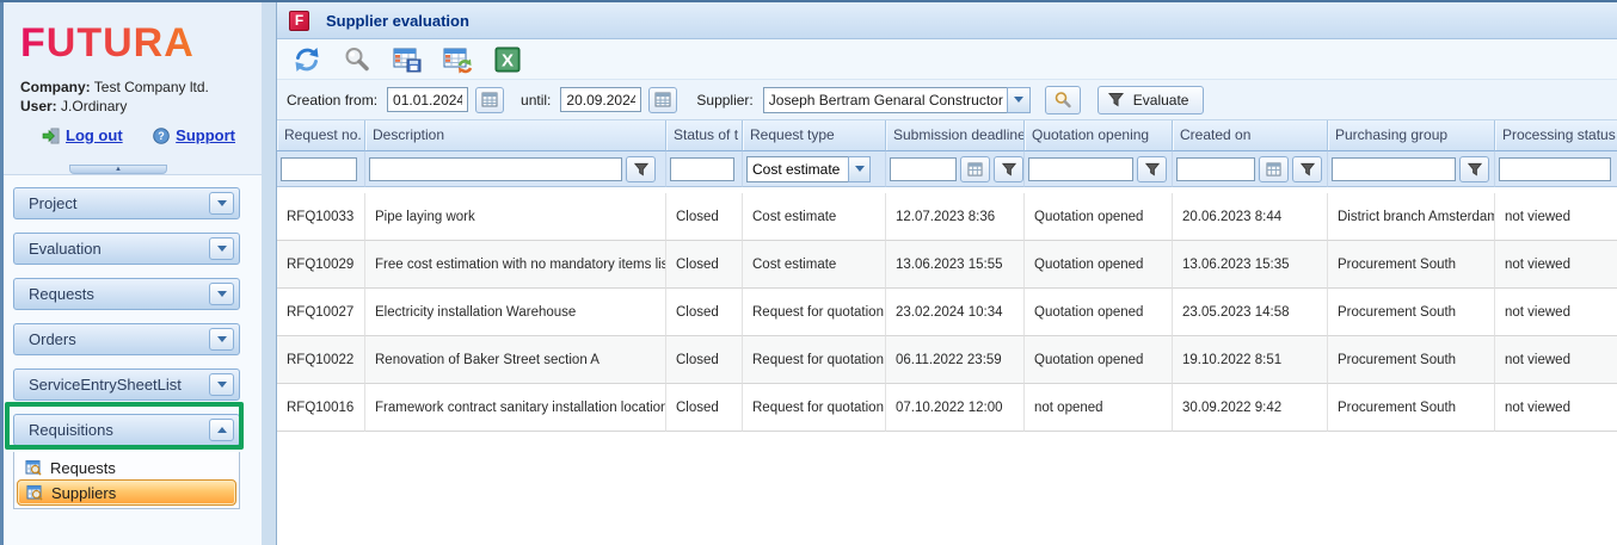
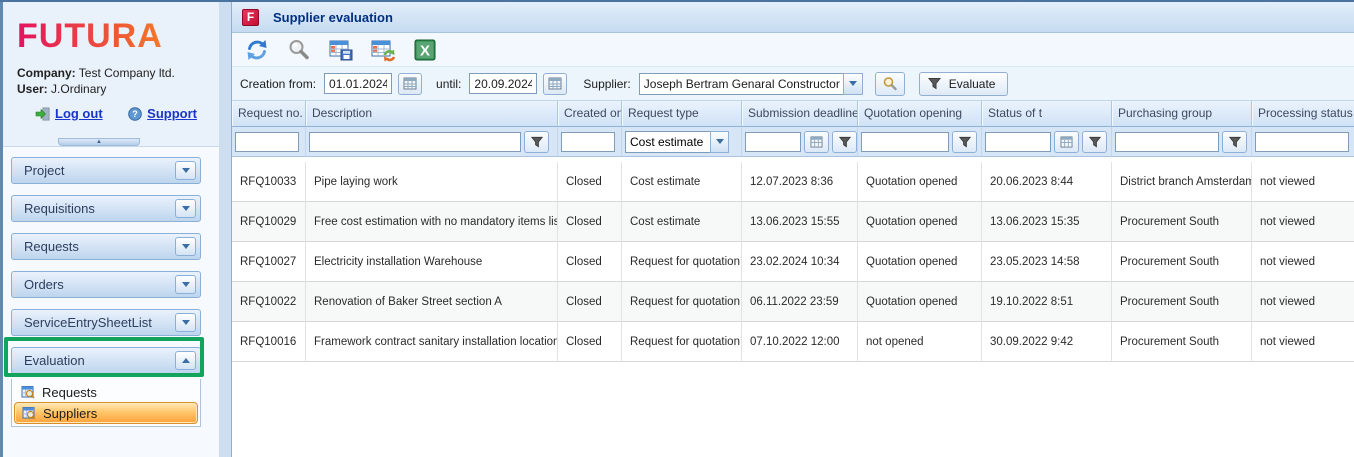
  FUTURA
  Company: Test Company ltd.
  User: J.Ordinary
  Log out
  ?
  Support
  Project
- Evaluation
+ Requisitions
  Requests
  Orders
  ServiceEntrySheetList
- Requisitions
+ Evaluation
  Requests
  Suppliers
  F
  Supplier evaluation
  X
  Creation from:
  01.01.2024
  until:
  20.09.2024
  Supplier:
  Joseph Bertram Genaral Constructor
  Evaluate
  Request no.
  Description
- Status of t
+ Created on
  Request type
  Submission deadline
  Quotation opening
- Created on
+ Status of t
  Purchasing group
  Processing status
  Cost estimate
  RFQ10033
  Pipe laying work
  Closed
  Cost estimate
  12.07.2023 8:36
  Quotation opened
  20.06.2023 8:44
  District branch Amsterdam
  not viewed
  RFQ10029
  Free cost estimation with no mandatory items lis
  Closed
  Cost estimate
  13.06.2023 15:55
  Quotation opened
  13.06.2023 15:35
  Procurement South
  not viewed
  RFQ10027
  Electricity installation Warehouse
  Closed
  Request for quotation
  23.02.2024 10:34
  Quotation opened
  23.05.2023 14:58
  Procurement South
  not viewed
  RFQ10022
  Renovation of Baker Street section A
  Closed
  Request for quotation
  06.11.2022 23:59
  Quotation opened
  19.10.2022 8:51
  Procurement South
  not viewed
  RFQ10016
  Framework contract sanitary installation location
  Closed
  Request for quotation
  07.10.2022 12:00
  not opened
  30.09.2022 9:42
  Procurement South
  not viewed
